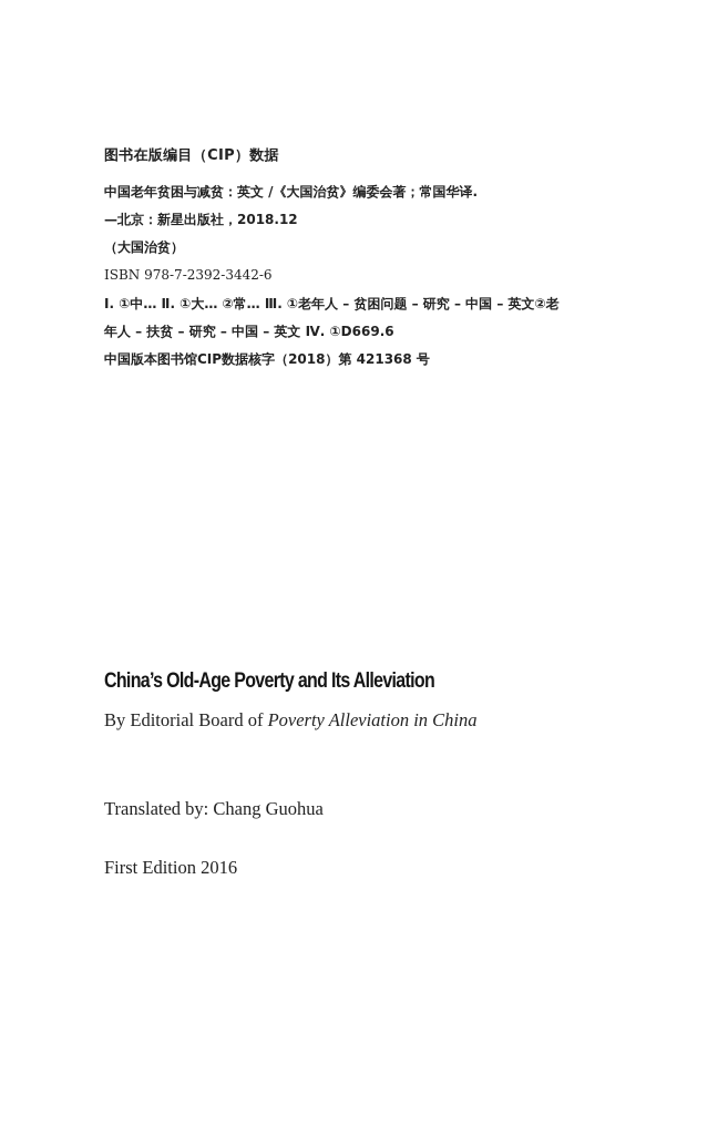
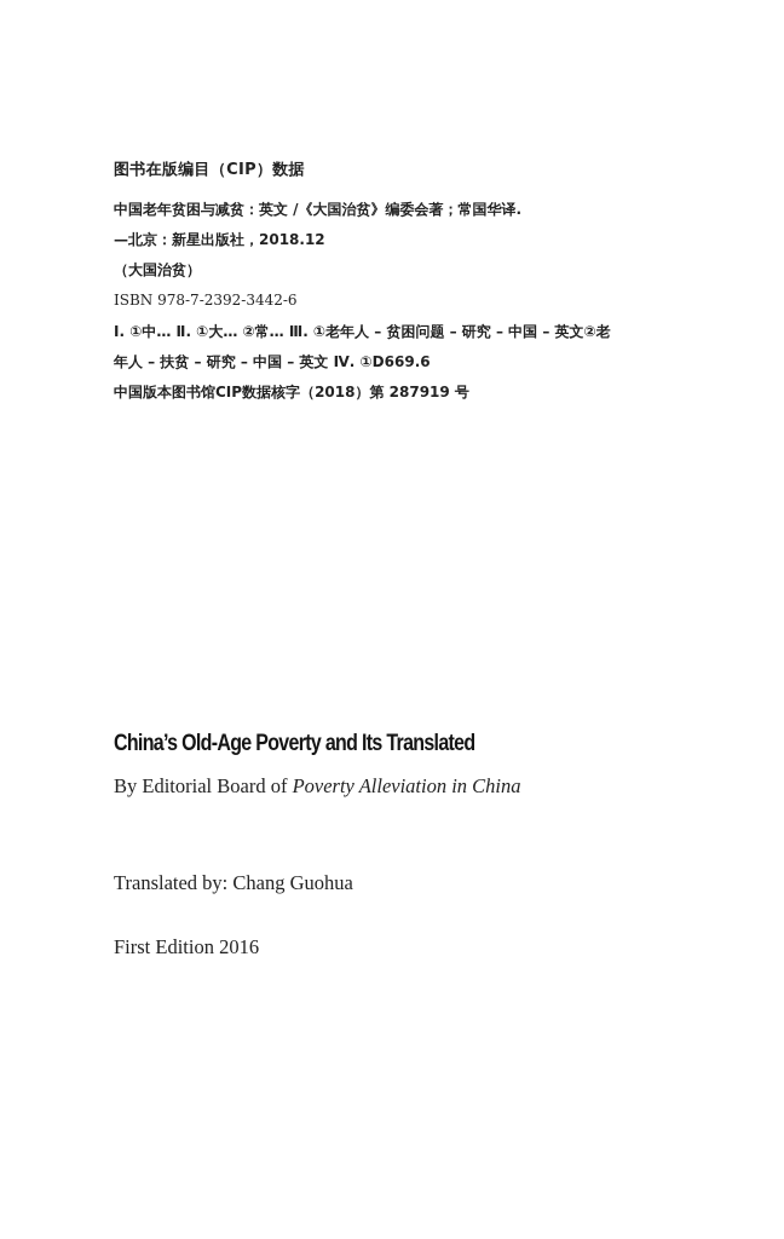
  图书在版编目（CIP）数据
  中国老年贫困与减贫：英文 /《大国治贫》编委会著；常国华译.
  —北京：新星出版社，2018.12
  （大国治贫）
  ISBN 978-7-2392-3442-6
  Ⅰ. ①中… Ⅱ. ①大… ②常… Ⅲ. ①老年人 – 贫困问题 – 研究 – 中国 – 英文②老
  年人 – 扶贫 – 研究 – 中国 – 英文 Ⅳ. ①D669.6
- 中国版本图书馆CIP数据核字（2018）第 421368 号
+ 中国版本图书馆CIP数据核字（2018）第 287919 号
- China’s Old-Age Poverty and Its Alleviation
+ China’s Old-Age Poverty and Its Translated
  By Editorial Board of Poverty Alleviation in China
  Translated by: Chang Guohua
  First Edition 2016
